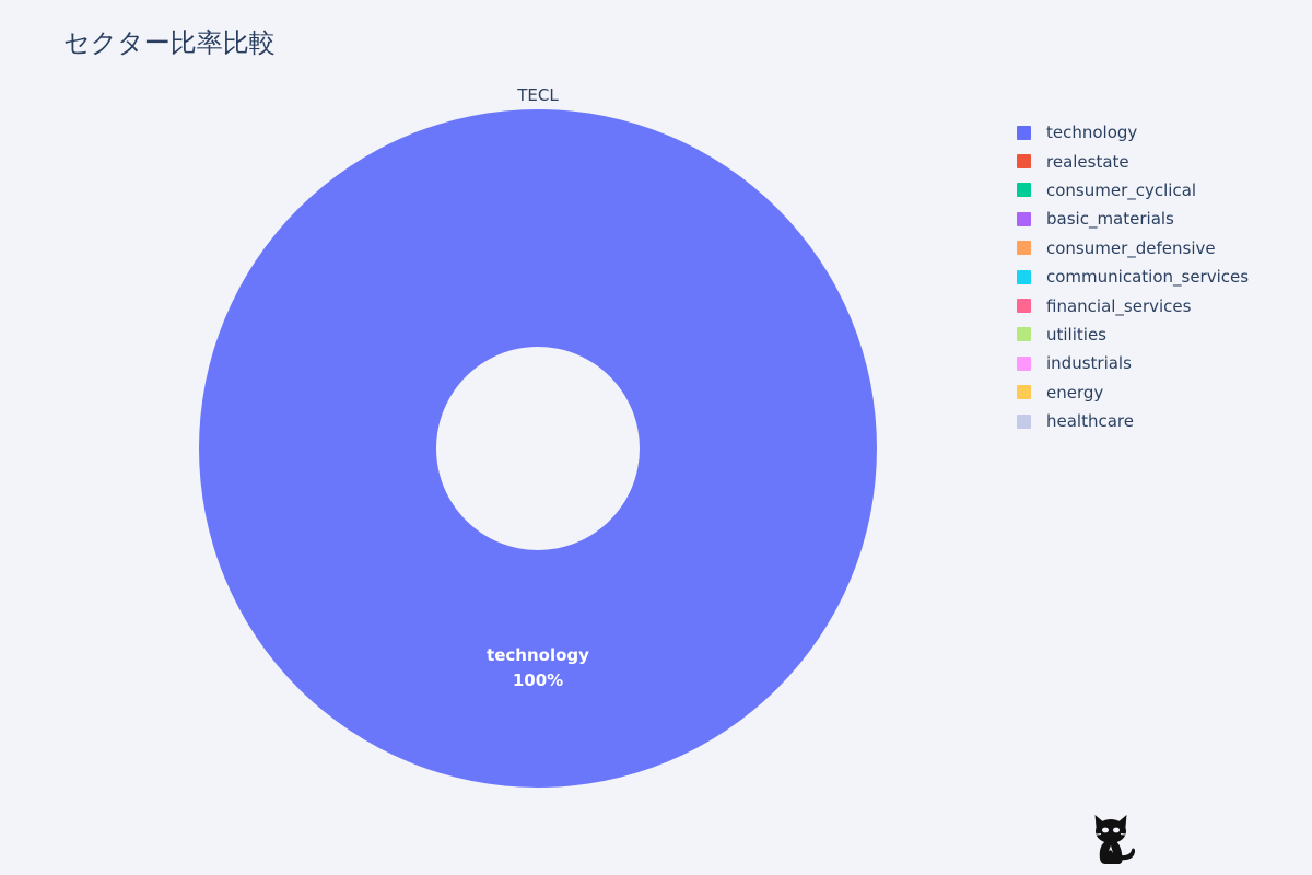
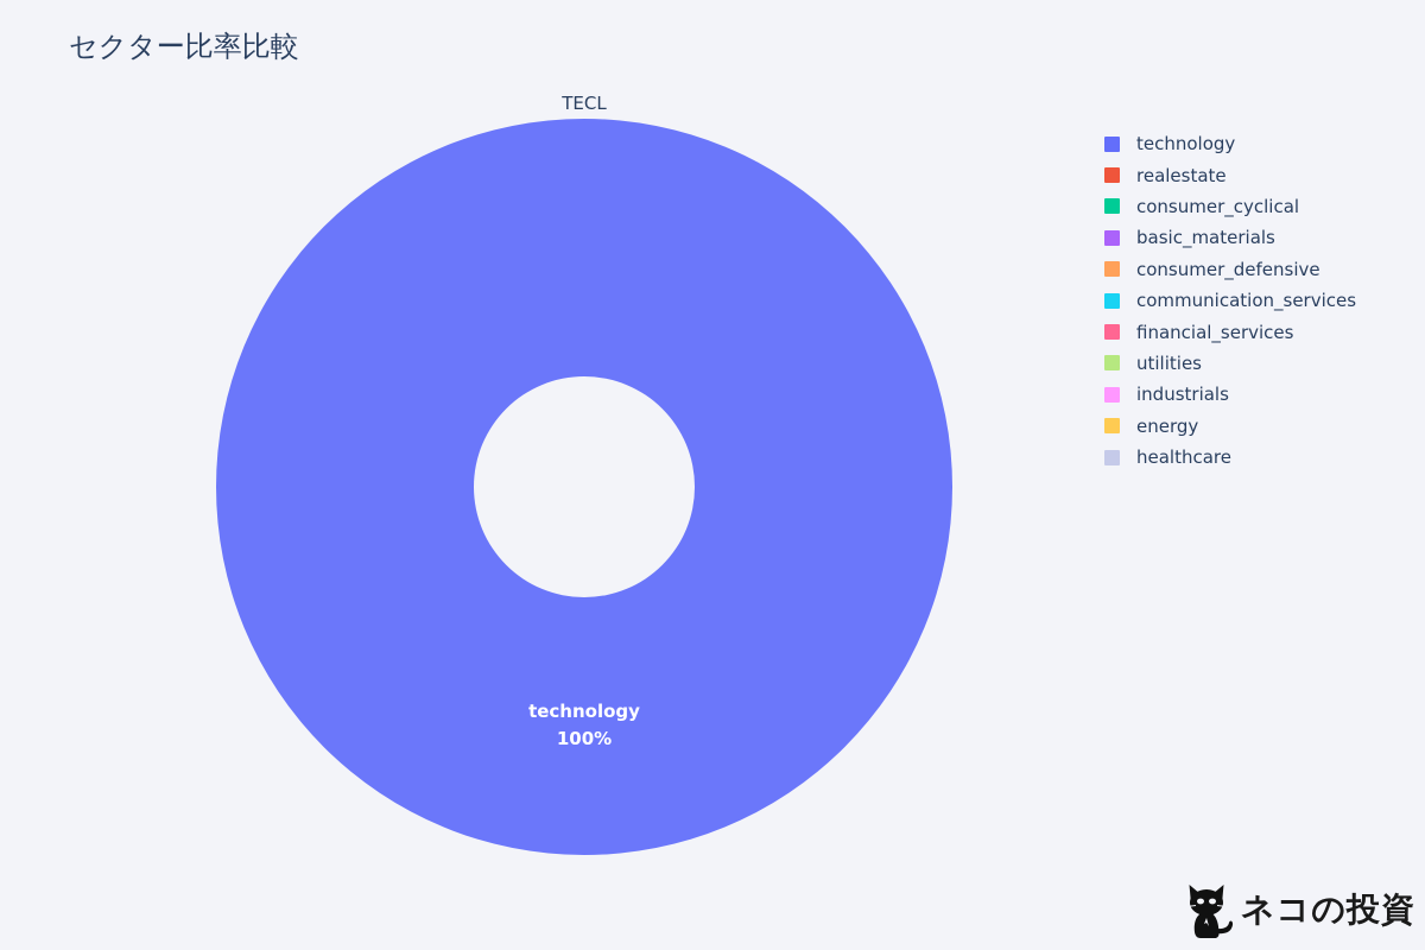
  セクター比率比較
  TECL
  technology
  100%
  technology
  realestate
  consumer_cyclical
  basic_materials
  consumer_defensive
  communication_services
  financial_services
  utilities
  industrials
  energy
  healthcare
+ ネコの投資
